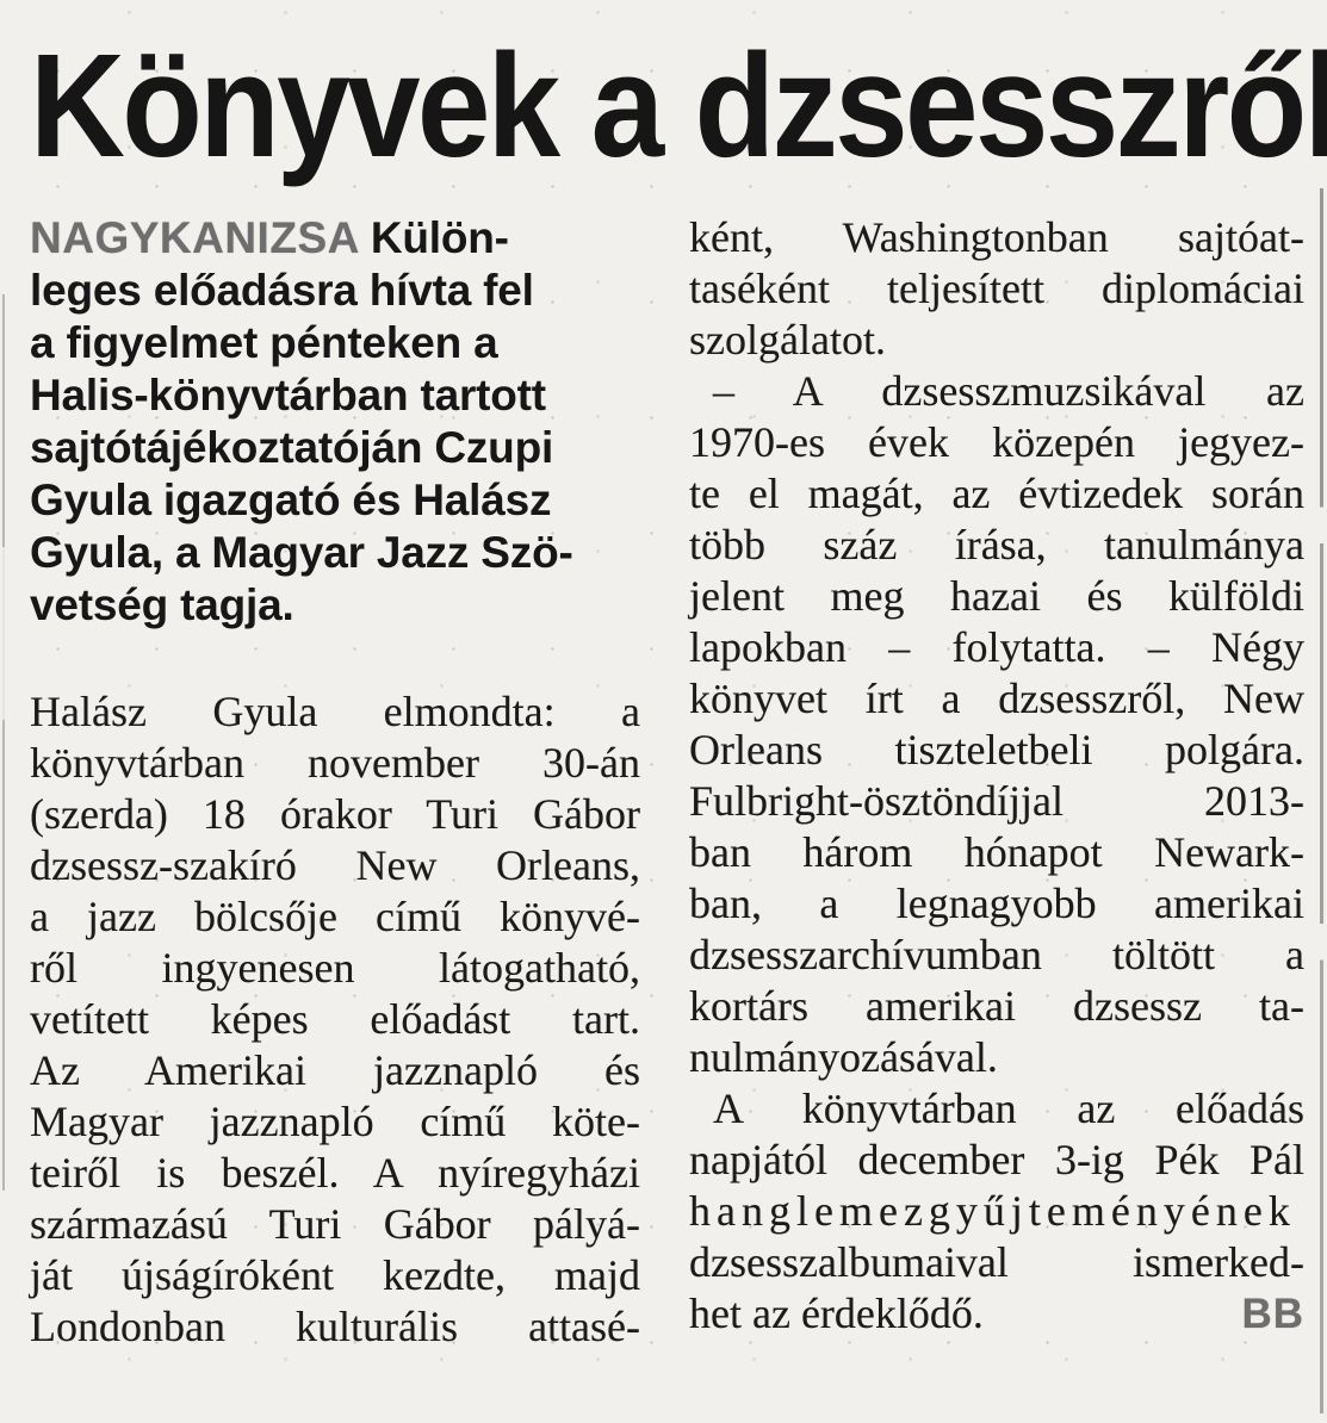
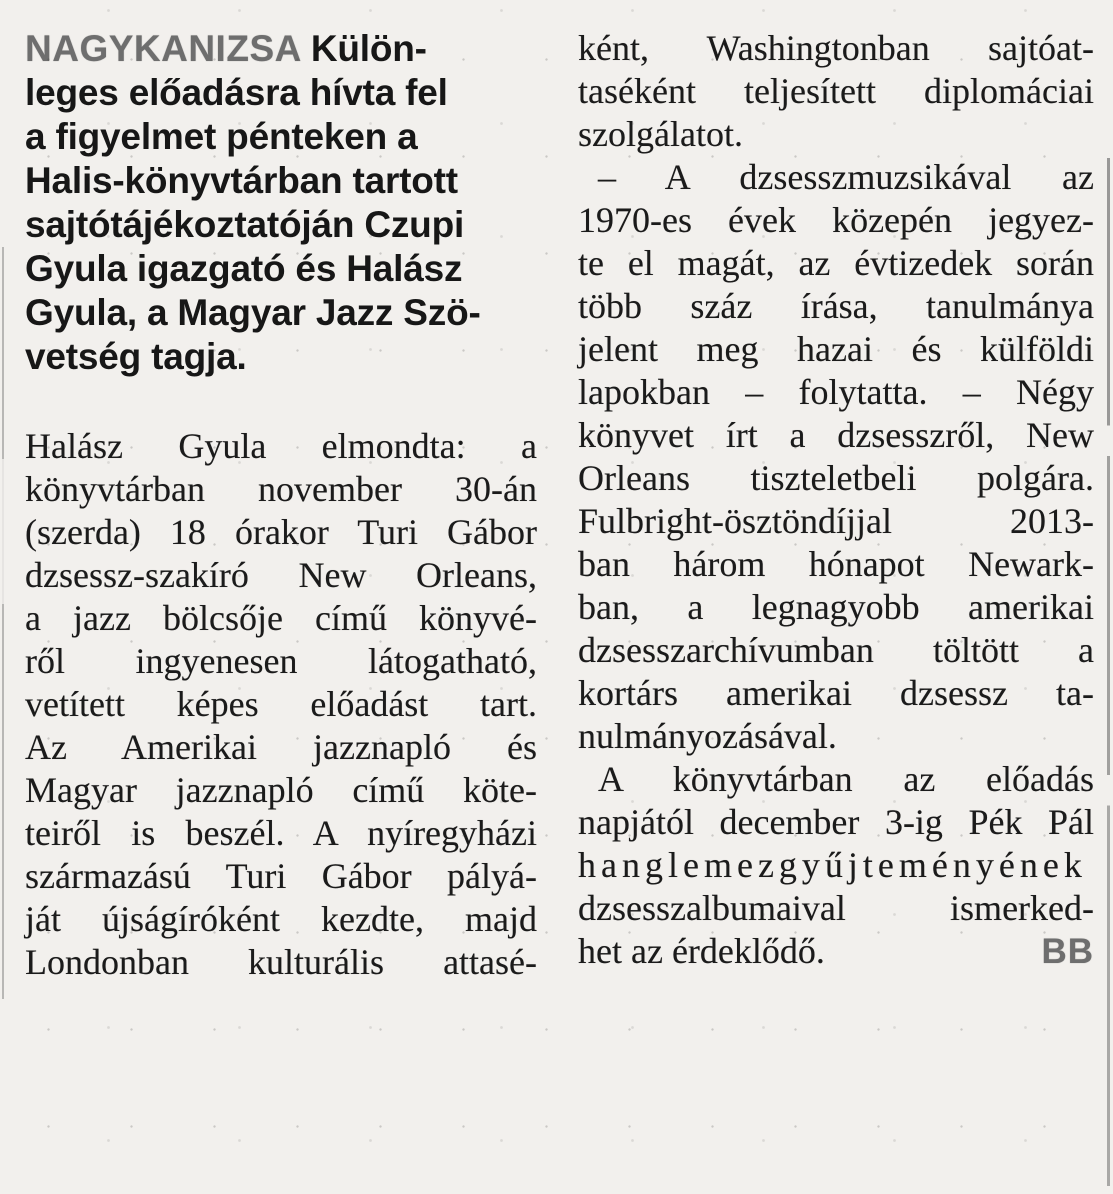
- Könyvek a dzsesszről
